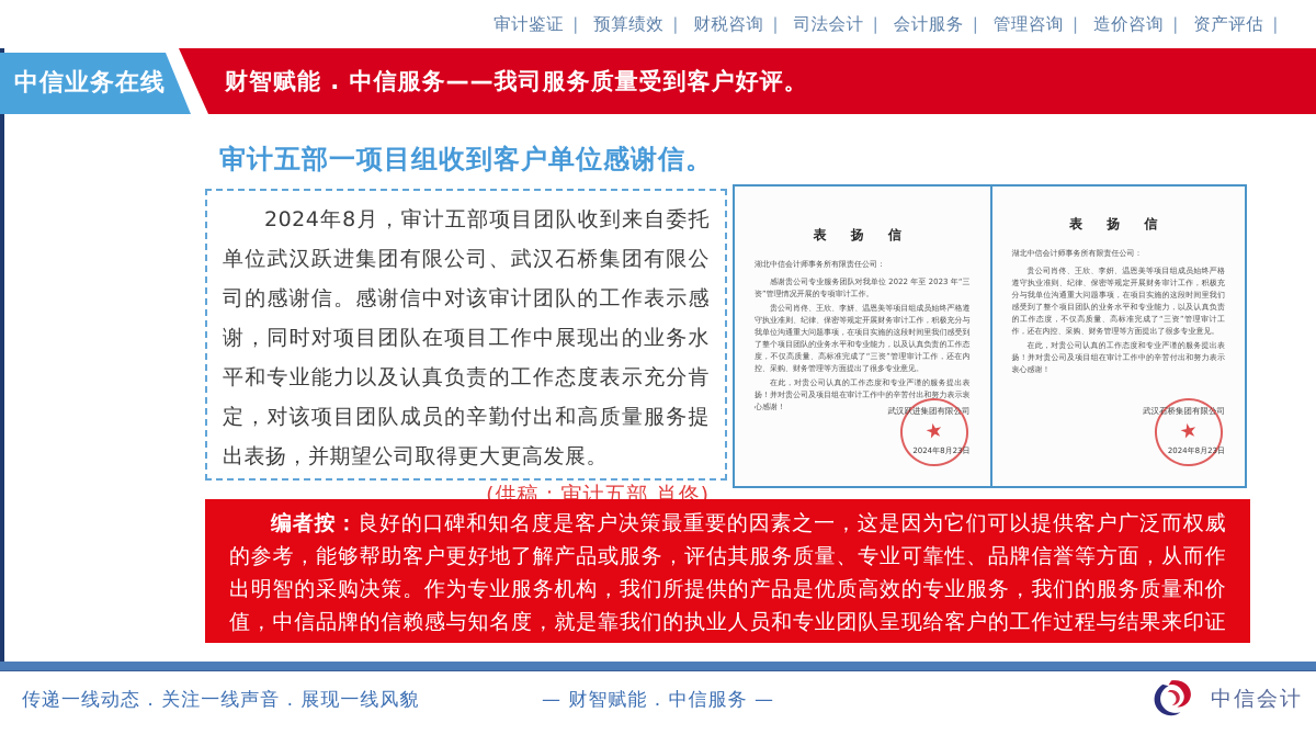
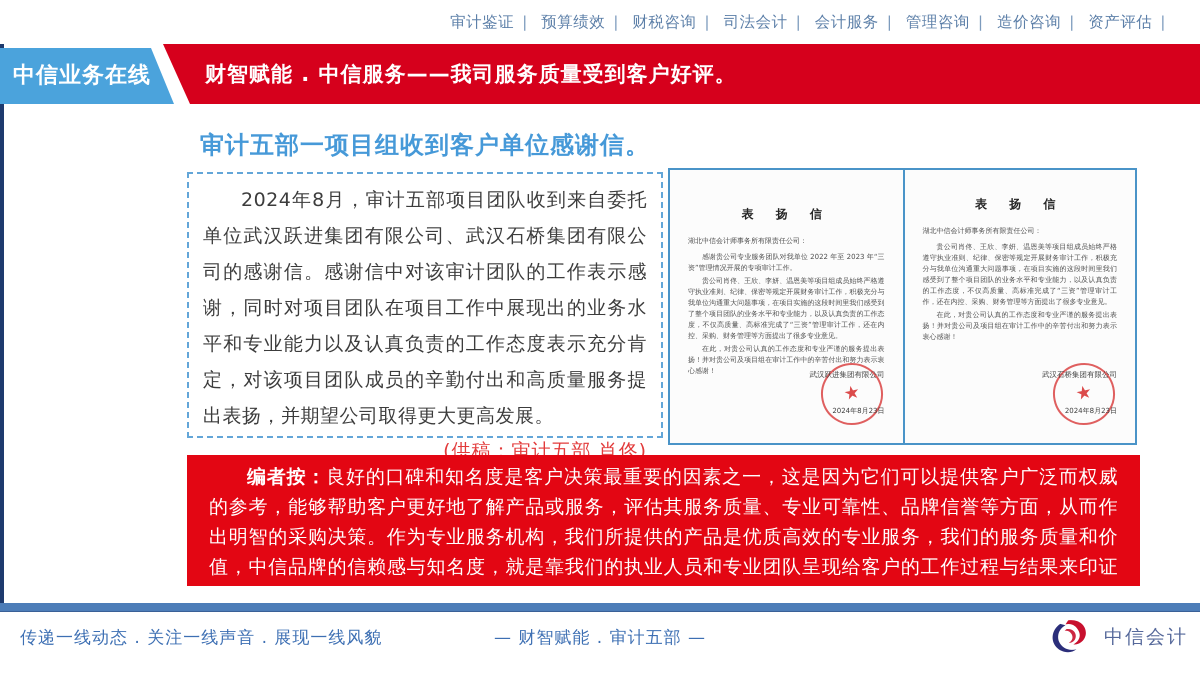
  审计鉴证 | 预算绩效 | 财税咨询 | 司法会计 | 会计服务 | 管理咨询 | 造价咨询 | 资产评估 |
  中信业务在线
  财智赋能 . 中信服务——我司服务质量受到客户好评。
  审计五部一项目组收到客户单位感谢信。
  2024年8月，审计五部项目团队收到来自委托单位武汉跃进集团有限公司、武汉石桥集团有限公司的感谢信。感谢信中对该审计团队的工作表示感谢，同时对项目团队在项目工作中展现出的业务水平和专业能力以及认真负责的工作态度表示充分肯定，对该项目团队成员的辛勤付出和高质量服务提出表扬，并期望公司取得更大更高发展。
  (供稿：审计五部 肖佟)
  表 扬 信
  湖北中信会计师事务所有限责任公司：
  感谢贵公司专业服务团队对我单位 2022 年至 2023 年“三资”管理情况开展的专项审计工作。
  贵公司肖佟、王欣、李妍、温恩美等项目组成员始终严格遵守执业准则、纪律、保密等规定开展财务审计工作，积极充分与我单位沟通重大问题事项，在项目实施的这段时间里我们感受到了整个项目团队的业务水平和专业能力，以及认真负责的工作态度，不仅高质量、高标准完成了“三资”管理审计工作，还在内控、采购、财务管理等方面提出了很多专业意见。
  在此，对贵公司认真的工作态度和专业严谨的服务提出表扬！并对贵公司及项目组在审计工作中的辛苦付出和努力表示衷心感谢！
  武汉跃进集团有限公司
  2024年8月23日
  表 扬 信
  湖北中信会计师事务所有限责任公司：
  贵公司肖佟、王欣、李妍、温恩美等项目组成员始终严格遵守执业准则、纪律、保密等规定开展财务审计工作，积极充分与我单位沟通重大问题事项，在项目实施的这段时间里我们感受到了整个项目团队的业务水平和专业能力，以及认真负责的工作态度，不仅高质量、高标准完成了“三资”管理审计工作，还在内控、采购、财务管理等方面提出了很多专业意见。
  在此，对贵公司认真的工作态度和专业严谨的服务提出表扬！并对贵公司及项目组在审计工作中的辛苦付出和努力表示衷心感谢！
  武汉石桥集团有限公司
  2024年8月23日
  编者按：良好的口碑和知名度是客户决策最重要的因素之一，这是因为它们可以提供客户广泛而权威的参考，能够帮助客户更好地了解产品或服务，评估其服务质量、专业可靠性、品牌信誉等方面，从而作出明智的采购决策。作为专业服务机构，我们所提供的产品是优质高效的专业服务，我们的服务质量和价值，中信品牌的信赖感与知名度，就是靠我们的执业人员和专业团队呈现给客户的工作过程与结果来印证的。良好的口碑是实实在在干出来的。
  传递一线动态 . 关注一线声音 . 展现一线风貌
- — 财智赋能 . 中信服务 —
+ — 财智赋能 . 审计五部 —
  中信会计
